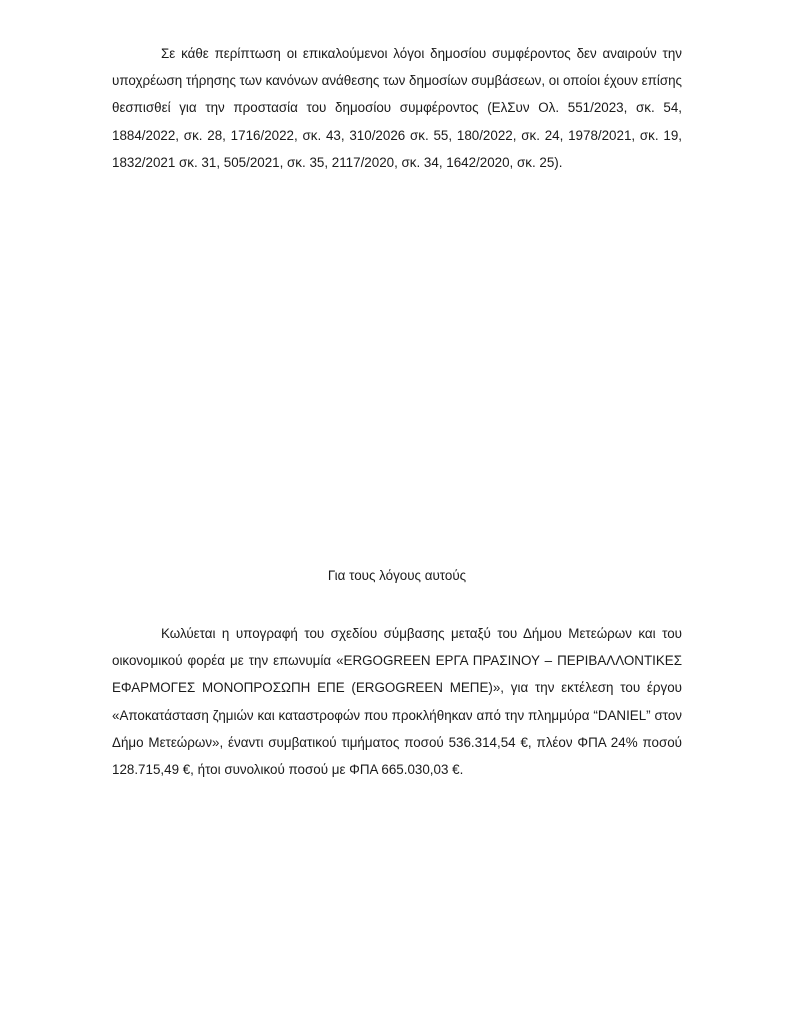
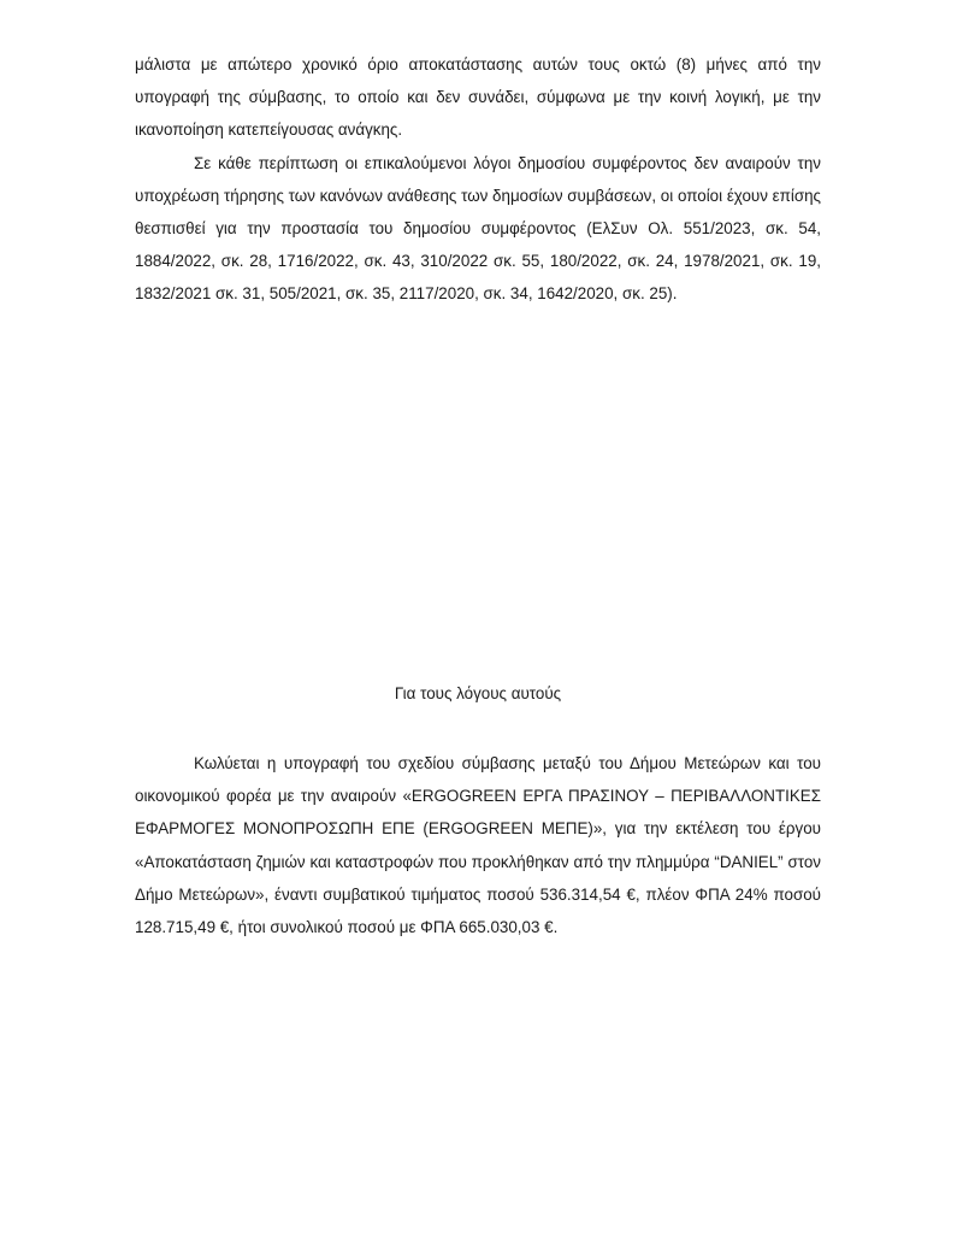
+ μάλιστα με απώτερο χρονικό όριο αποκατάστασης αυτών τους οκτώ (8) μήνες από την υπογραφή της σύμβασης, το οποίο και δεν συνάδει, σύμφωνα με την κοινή λογική, με την ικανοποίηση κατεπείγουσας ανάγκης.
- Σε κάθε περίπτωση οι επικαλούμενοι λόγοι δημοσίου συμφέροντος δεν αναιρούν την υποχρέωση τήρησης των κανόνων ανάθεσης των δημοσίων συμβάσεων, οι οποίοι έχουν επίσης θεσπισθεί για την προστασία του δημοσίου συμφέροντος (ΕλΣυν Ολ. 551/2023, σκ. 54, 1884/2022, σκ. 28, 1716/2022, σκ. 43, 310/2026 σκ. 55, 180/2022, σκ. 24, 1978/2021, σκ. 19, 1832/2021 σκ. 31, 505/2021, σκ. 35, 2117/2020, σκ. 34, 1642/2020, σκ. 25).
+ Σε κάθε περίπτωση οι επικαλούμενοι λόγοι δημοσίου συμφέροντος δεν αναιρούν την υποχρέωση τήρησης των κανόνων ανάθεσης των δημοσίων συμβάσεων, οι οποίοι έχουν επίσης θεσπισθεί για την προστασία του δημοσίου συμφέροντος (ΕλΣυν Ολ. 551/2023, σκ. 54, 1884/2022, σκ. 28, 1716/2022, σκ. 43, 310/2022 σκ. 55, 180/2022, σκ. 24, 1978/2021, σκ. 19, 1832/2021 σκ. 31, 505/2021, σκ. 35, 2117/2020, σκ. 34, 1642/2020, σκ. 25).
  Για τους λόγους αυτούς
- Κωλύεται η υπογραφή του σχεδίου σύμβασης μεταξύ του Δήμου Μετεώρων και του οικονομικού φορέα με την επωνυμία «ERGOGREEN ΕΡΓΑ ΠΡΑΣΙΝΟΥ – ΠΕΡΙΒΑΛΛΟΝΤΙΚΕΣ ΕΦΑΡΜΟΓΕΣ ΜΟΝΟΠΡΟΣΩΠΗ ΕΠΕ (ERGOGREEN ΜΕΠΕ)», για την εκτέλεση του έργου «Αποκατάσταση ζημιών και καταστροφών που προκλήθηκαν από την πλημμύρα “DANIEL” στον Δήμο Μετεώρων», έναντι συμβατικού τιμήματος ποσού 536.314,54 €, πλέον ΦΠΑ 24% ποσού 128.715,49 €, ήτοι συνολικού ποσού με ΦΠΑ 665.030,03 €.
+ Κωλύεται η υπογραφή του σχεδίου σύμβασης μεταξύ του Δήμου Μετεώρων και του οικονομικού φορέα με την αναιρούν «ERGOGREEN ΕΡΓΑ ΠΡΑΣΙΝΟΥ – ΠΕΡΙΒΑΛΛΟΝΤΙΚΕΣ ΕΦΑΡΜΟΓΕΣ ΜΟΝΟΠΡΟΣΩΠΗ ΕΠΕ (ERGOGREEN ΜΕΠΕ)», για την εκτέλεση του έργου «Αποκατάσταση ζημιών και καταστροφών που προκλήθηκαν από την πλημμύρα “DANIEL” στον Δήμο Μετεώρων», έναντι συμβατικού τιμήματος ποσού 536.314,54 €, πλέον ΦΠΑ 24% ποσού 128.715,49 €, ήτοι συνολικού ποσού με ΦΠΑ 665.030,03 €.
